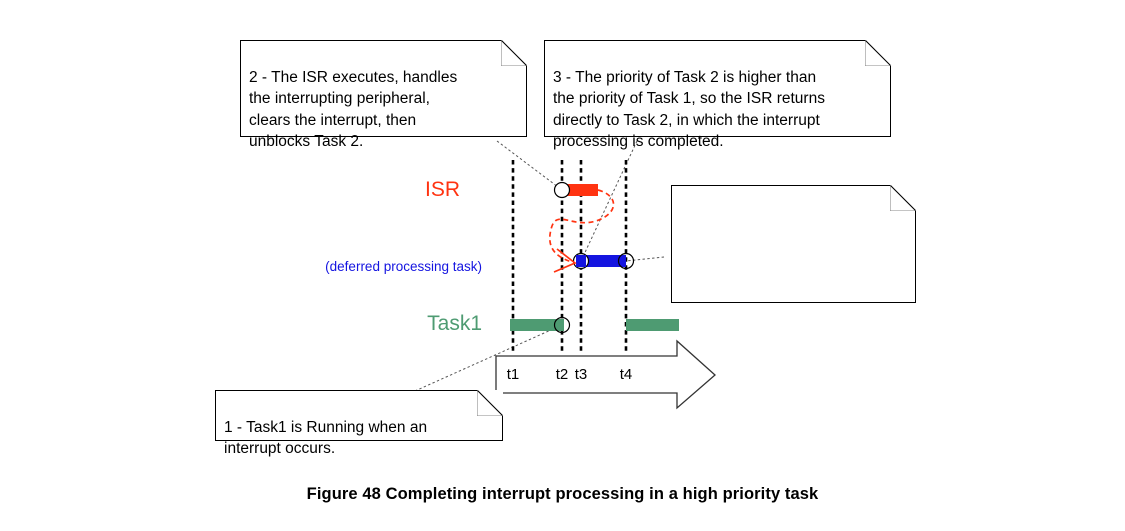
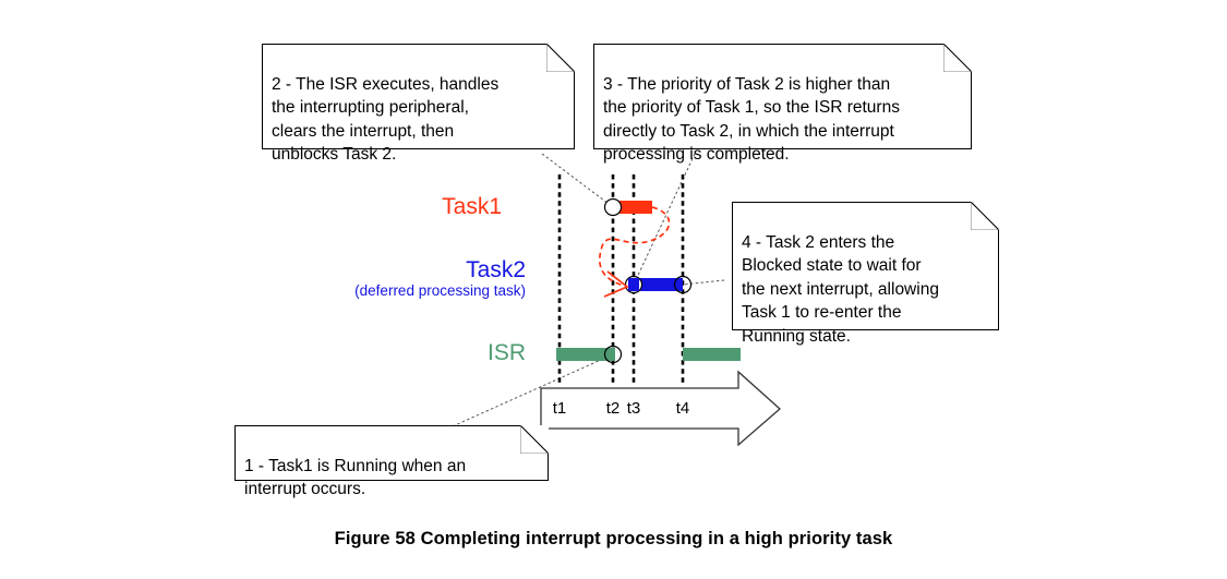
- ISR
+ Task1
+ Task2
  (deferred processing task)
- Task1
+ ISR
  t1
  t2
  t3
  t4
  2 - The ISR executes, handles
  the interrupting peripheral,
  clears the interrupt, then
  unblocks Task 2.
  3 - The priority of Task 2 is higher than
  the priority of Task 1, so the ISR returns
  directly to Task 2, in which the interrupt
  processing is completed.
+ 4 - Task 2 enters the
+ Blocked state to wait for
+ the next interrupt, allowing
+ Task 1 to re-enter the
+ Running state.
  1 - Task1 is Running when an
  interrupt occurs.
- Figure 48 Completing interrupt processing in a high priority task
+ Figure 58 Completing interrupt processing in a high priority task
